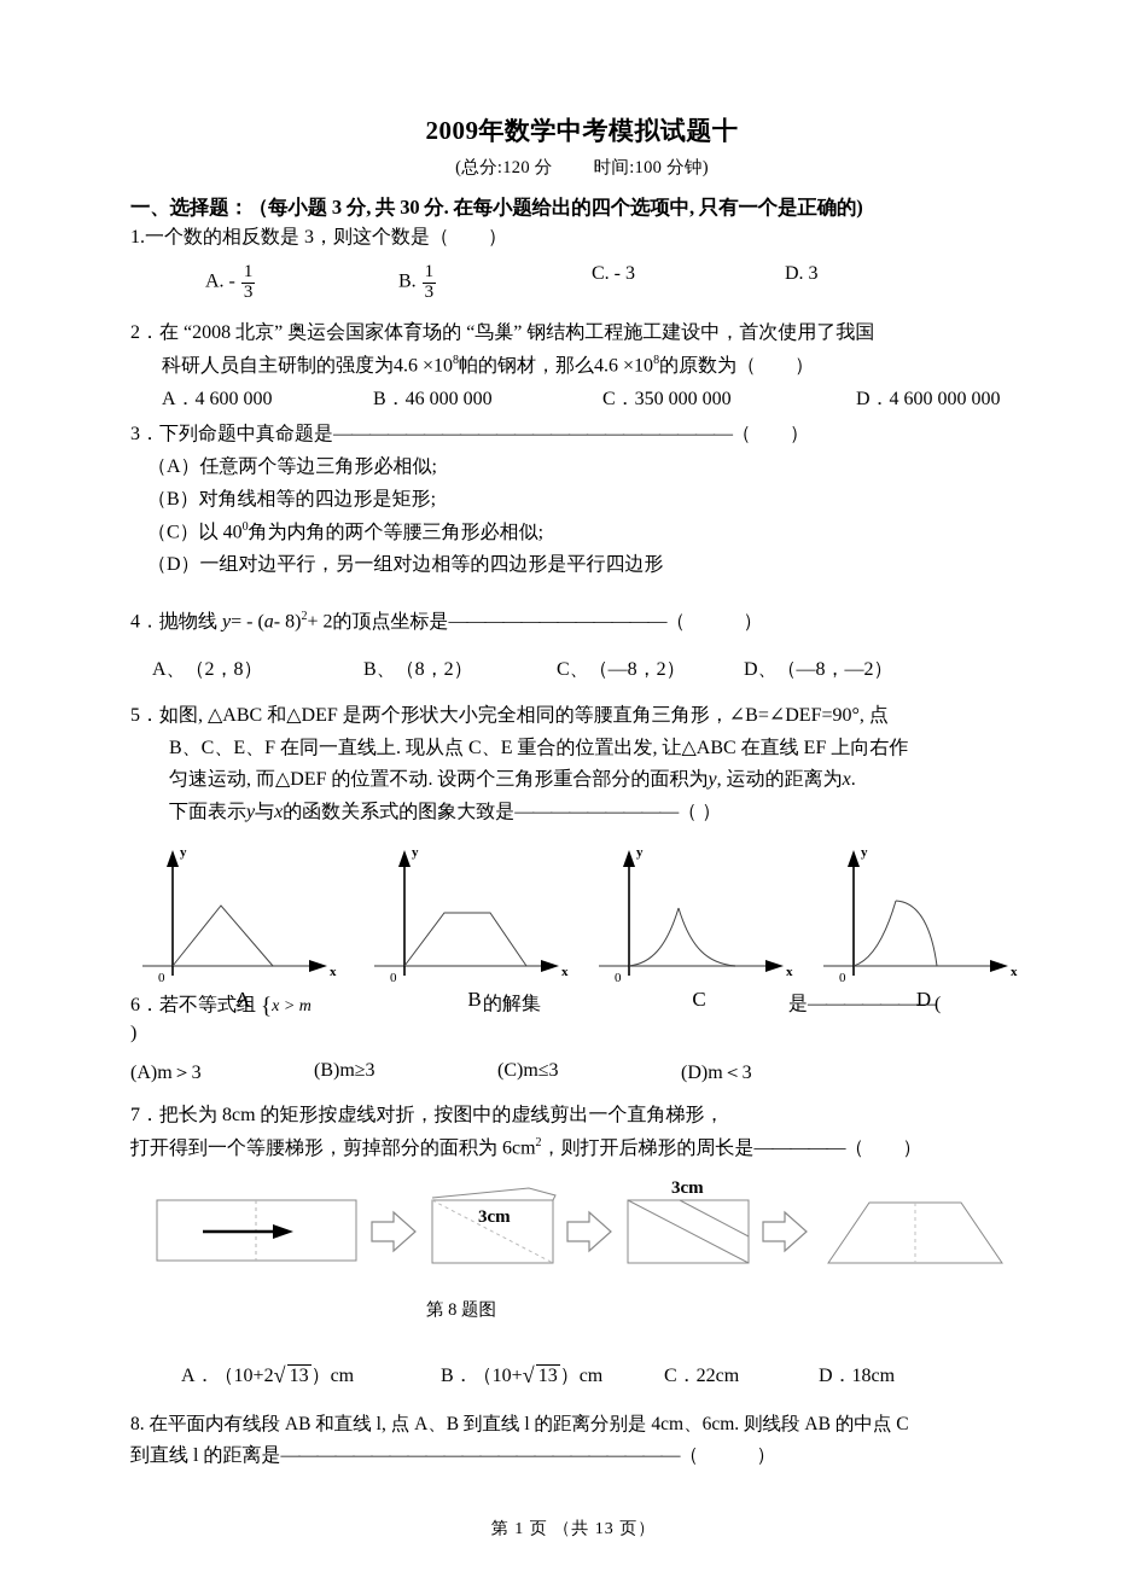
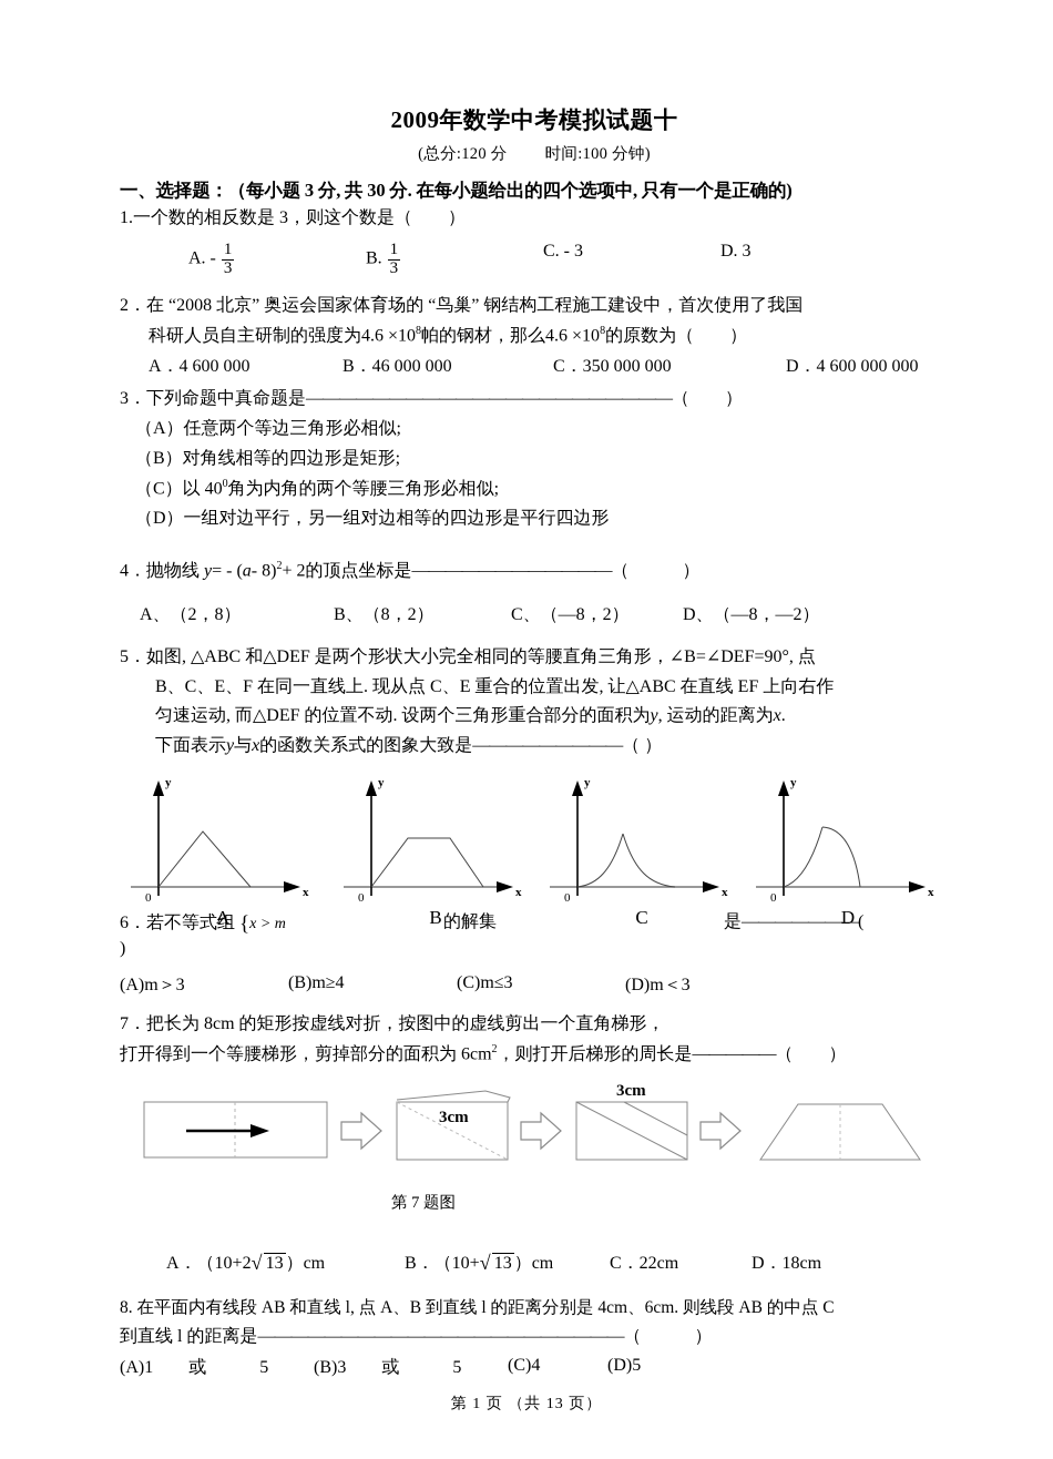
  2009年数学中考模拟试题十
  (总分:120 分 时间:100 分钟)
  一、选择题：（每小题 3 分, 共 30 分. 在每小题给出的四个选项中, 只有一个是正确的)
  1.一个数的相反数是 3，则这个数是（ ）
  A. -
  1
  3
  B.
  1
  3
  C. - 3
  D. 3
  2．在 “2008 北京” 奥运会国家体育场的 “鸟巢” 钢结构工程施工建设中，首次使用了我国
  科研人员自主研制的强度为4.6 ×108帕的钢材，那么4.6 ×108的原数为（ ）
  A．4 600 000
  B．46 000 000
  C．350 000 000
  D．4 600 000 000
  3．下列命题中真命题是——————————————————————（ ）
  （A）任意两个等边三角形必相似;
  （B）对角线相等的四边形是矩形;
  （C）以 400角为内角的两个等腰三角形必相似;
  （D）一组对边平行，另一组对边相等的四边形是平行四边形
  4．抛物线 y= - (a- 8)2+ 2的顶点坐标是————————————（ ）
  A、（2，8）
  B、（8，2）
  C、（—8，2）
  D、（—8，—2）
  5．如图, △ABC 和△DEF 是两个形状大小完全相同的等腰直角三角形，∠B=∠DEF=90°, 点
  B、C、E、F 在同一直线上. 现从点 C、E 重合的位置出发, 让△ABC 在直线 EF 上向右作
  匀速运动, 而△DEF 的位置不动. 设两个三角形重合部分的面积为y, 运动的距离为x.
  下面表示y与x的函数关系式的图象大致是—————————（ ）
  y
  x
  0
  A
  y
  x
  0
  B
  y
  x
  0
  C
  y
  x
  0
  D
  6．若不等式组 {x > m
  的解集
  是———————(
  )
  (A)m＞3
- (B)m≥3
+ (B)m≥4
  (C)m≤3
  (D)m＜3
  7．把长为 8cm 的矩形按虚线对折，按图中的虚线剪出一个直角梯形，
  打开得到一个等腰梯形，剪掉部分的面积为 6cm2，则打开后梯形的周长是—————（ ）
  3cm
  3cm
- 第 8 题图
+ 第 7 题图
  A．（10+2 13）cm
  B．（10+ 13）cm
  C．22cm
  D．18cm
  8. 在平面内有线段 AB 和直线 l, 点 A、B 到直线 l 的距离分别是 4cm、6cm. 则线段 AB 的中点 C
  到直线 l 的距离是——————————————————————（ ）
+ (A)1 或 5
+ (B)3 或 5
+ (C)4
+ (D)5
  第 1 页 （共 13 页）
